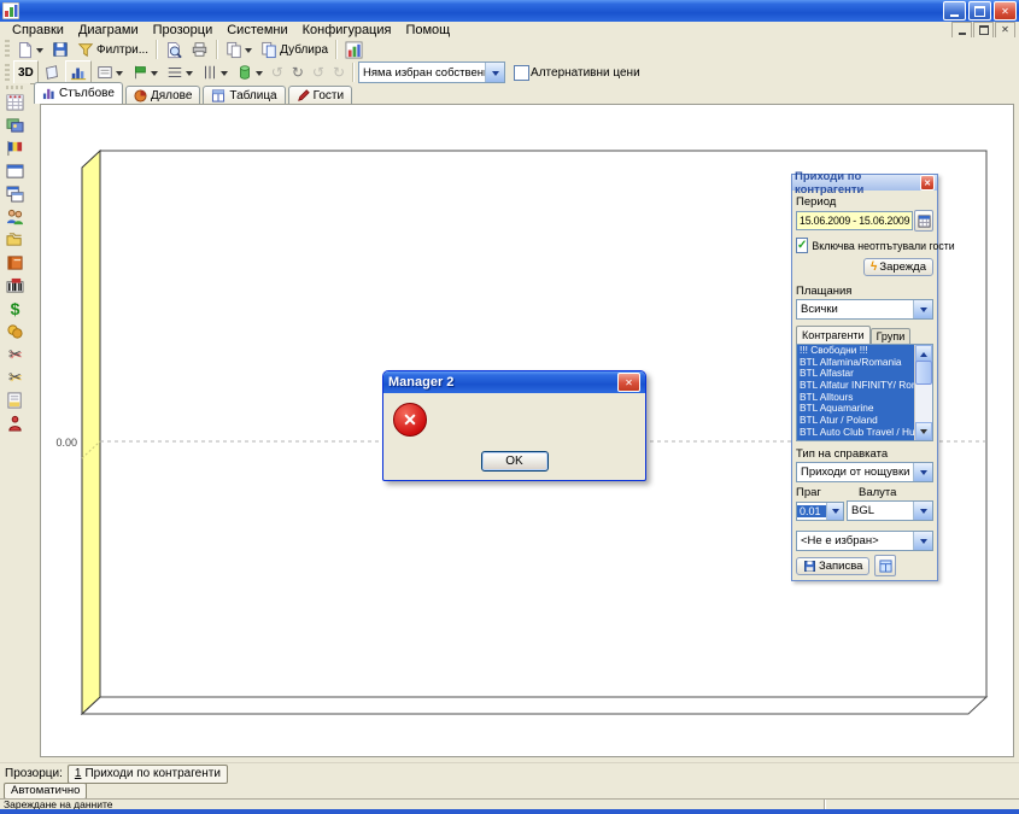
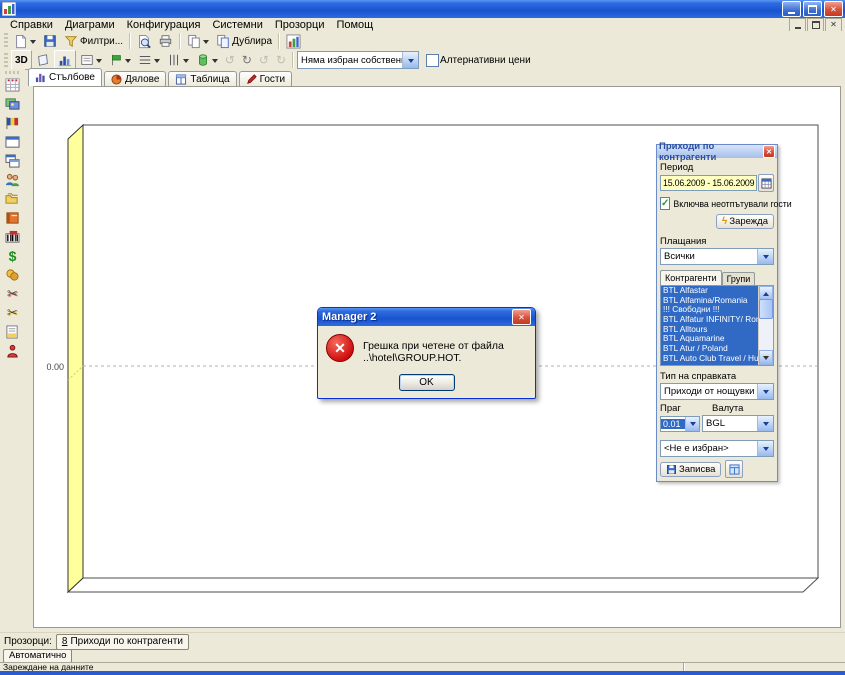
  ✕
  Справки
  Диаграми
- Прозорци
+ Конфигурация
  Системни
- Конфигурация
+ Прозорци
  Помощ
  ✕
  Филтри...
  Дублира
  3D
  ↺
  ↻
  ↺
  ↻
  Няма избран собствен
  Алтернативни цени
  Стълбове
  Дялове
  Таблица
  Гости
  $
  ✂
  ✂
  0.00
  Приходи по контрагенти
  Период
  15.06.2009 - 15.06.2009
  ✓
  Включва неотпътували гости
  ϟ
  Зарежда
  Плащания
  Всички
  Контрагенти
  Групи
- !!! Свободни !!!
+ BTL Alfastar
  BTL Alfamina/Romania
- BTL Alfastar
+ !!! Свободни !!!
  BTL Alfatur INFINITY/ Ro
  BTL Alltours
  BTL Aquamarine
  BTL Atur / Poland
  BTL Auto Club Travel / Hu
  Тип на справката
  Приходи от нощувки
  Праг
  Валута
  0.01
  BGL
  <Не е избран>
  Записва
  Manager 2
  ✕
  ✕
+ Грешка при четене от файла ..\hotel\GROUP.HOT.
  OK
  Прозорци:
- 1
+ 8
  Приходи по контрагенти
  Автоматично
  Зареждане на данните
